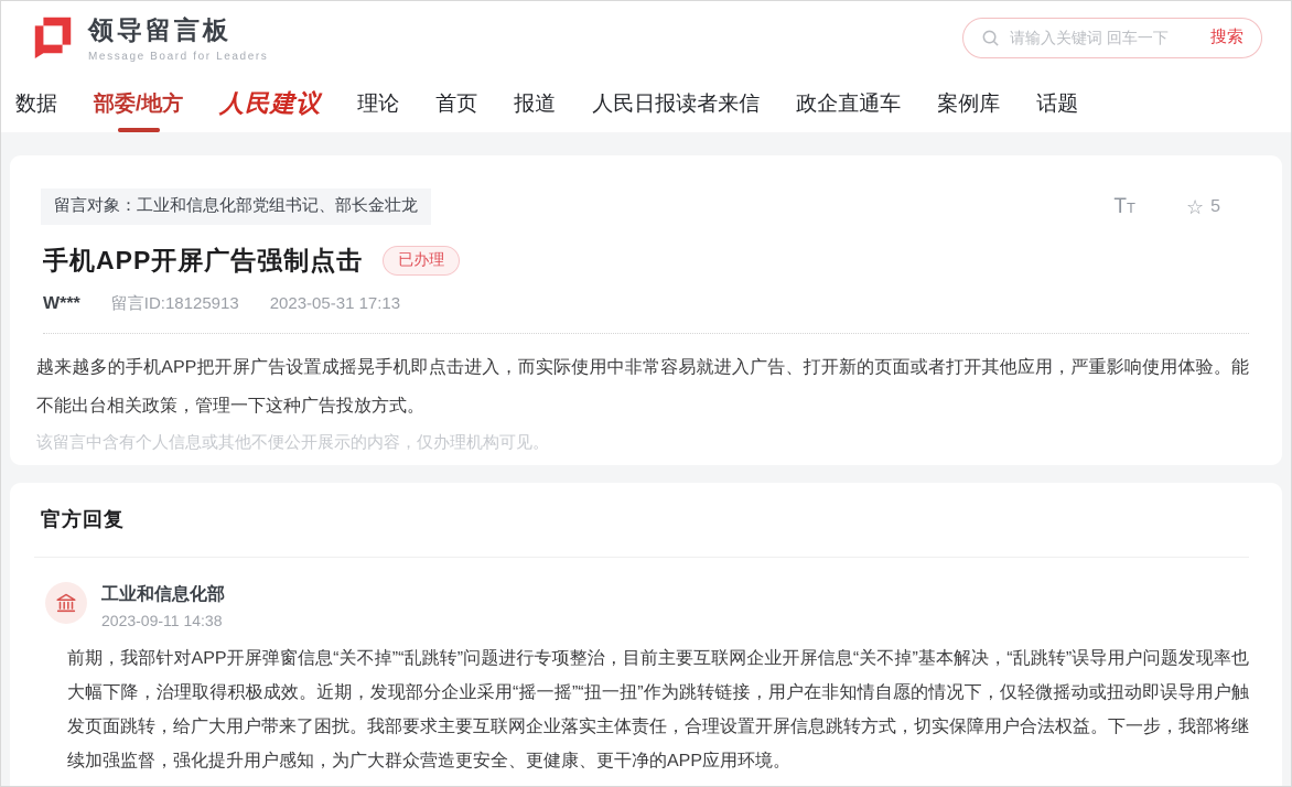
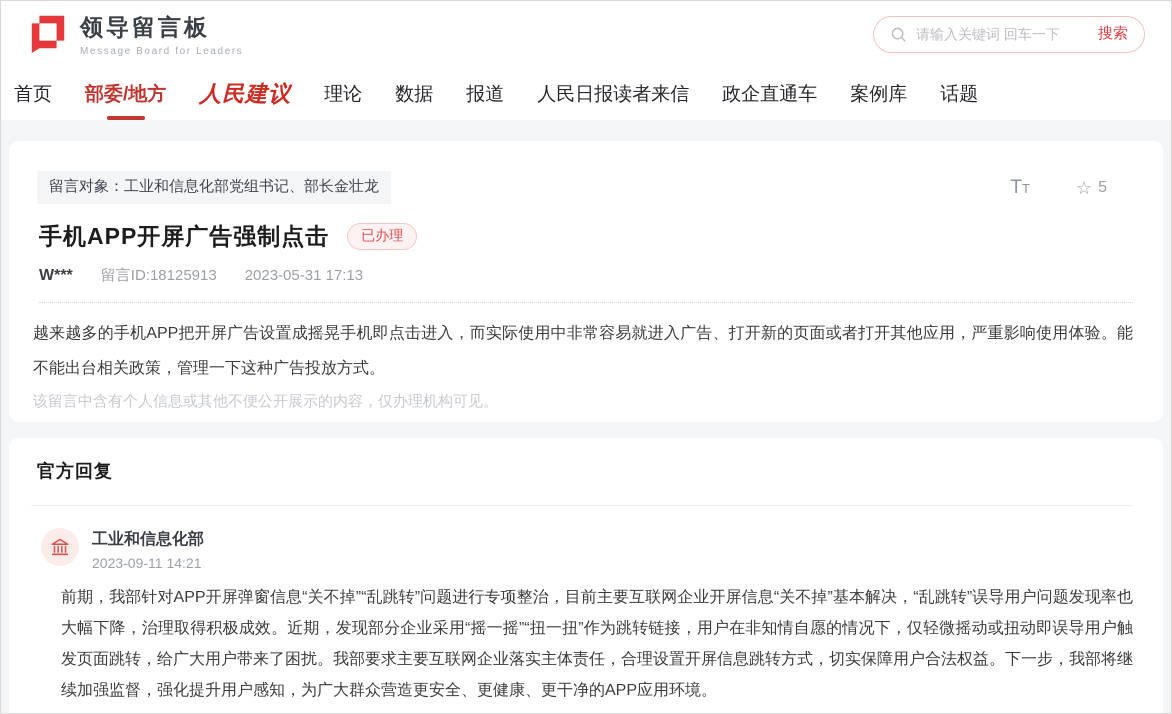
  领导留言板
  Message Board for Leaders
  请输入关键词 回车一下
  搜索
- 数据
+ 首页
  部委/地方
  人民建议
  理论
- 首页
+ 数据
  报道
  人民日报读者来信
  政企直通车
  案例库
  话题
  留言对象：工业和信息化部党组书记、部长金壮龙
  TT
  ☆
  5
  手机APP开屏广告强制点击
  已办理
  W***
  留言ID:18125913
  2023-05-31 17:13
  越来越多的手机APP把开屏广告设置成摇晃手机即点击进入，而实际使用中非常容易就进入广告、打开新的页面或者打开其他应用，严重影响使用体验。能不能出台相关政策，管理一下这种广告投放方式。
  该留言中含有个人信息或其他不便公开展示的内容，仅办理机构可见。
  官方回复
  工业和信息化部
- 2023-09-11 14:38
+ 2023-09-11 14:21
  前期，我部针对APP开屏弹窗信息“关不掉”“乱跳转”问题进行专项整治，目前主要互联网企业开屏信息“关不掉”基本解决，“乱跳转”误导用户问题发现率也大幅下降，治理取得积极成效。近期，发现部分企业采用“摇一摇”“扭一扭”作为跳转链接，用户在非知情自愿的情况下，仅轻微摇动或扭动即误导用户触发页面跳转，给广大用户带来了困扰。我部要求主要互联网企业落实主体责任，合理设置开屏信息跳转方式，切实保障用户合法权益。下一步，我部将继续加强监督，强化提升用户感知，为广大群众营造更安全、更健康、更干净的APP应用环境。
